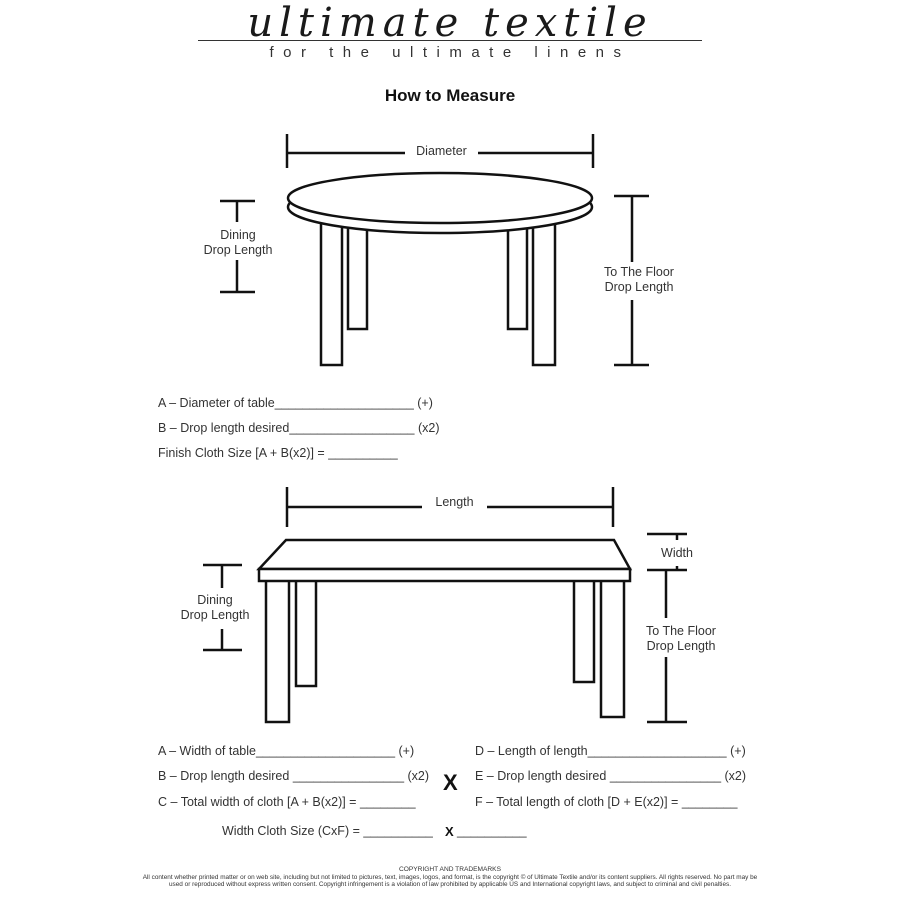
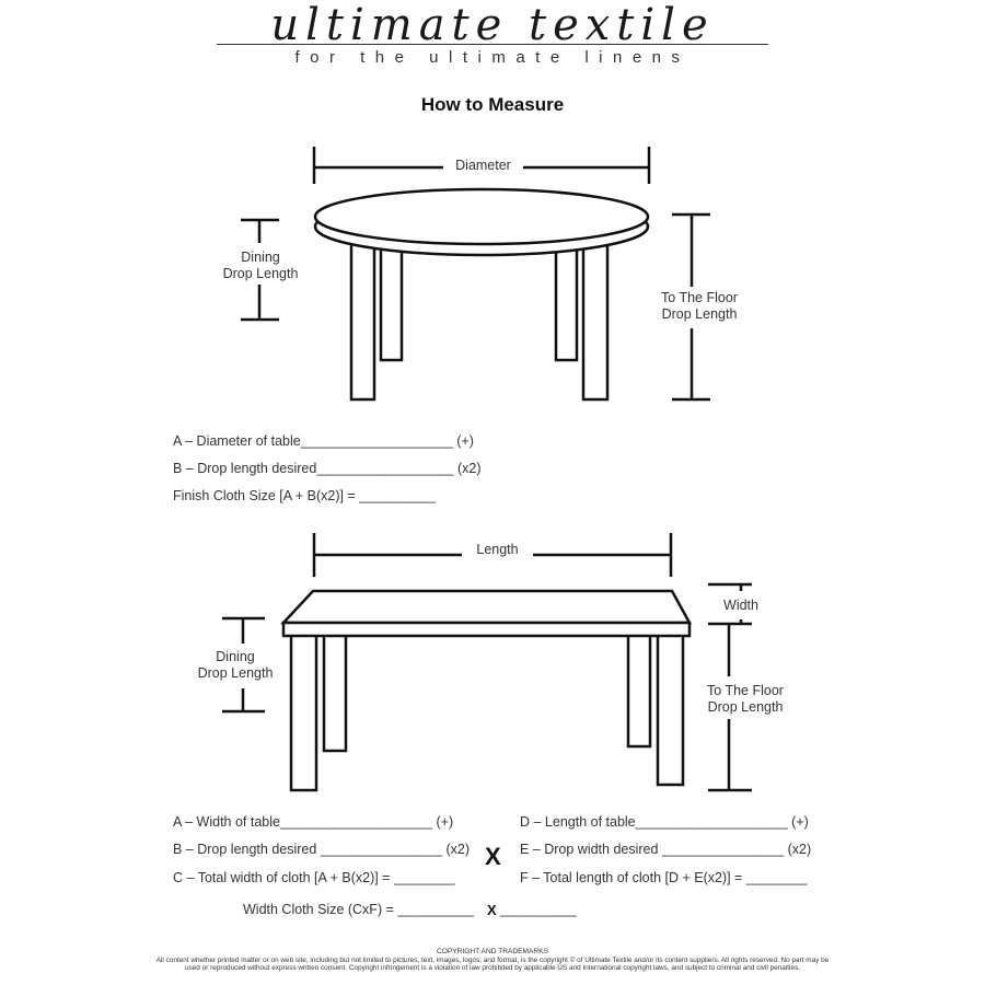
  ultimate textile
  for the ultimate linens
  How to Measure
  Diameter
  Dining
  Drop Length
  To The Floor
  Drop Length
  A – Diameter of table____________________ (+)
  B – Drop length desired__________________ (x2)
  Finish Cloth Size [A + B(x2)] = __________
  Length
  Width
  Dining
  Drop Length
  To The Floor
  Drop Length
  A – Width of table____________________ (+)
  B – Drop length desired ________________ (x2)
  C – Total width of cloth [A + B(x2)] = ________
  X
- D – Length of length____________________ (+)
+ D – Length of table____________________ (+)
- E – Drop length desired ________________ (x2)
+ E – Drop width desired ________________ (x2)
  F – Total length of cloth [D + E(x2)] = ________
  Width Cloth Size (CxF) = __________
  X
  __________
